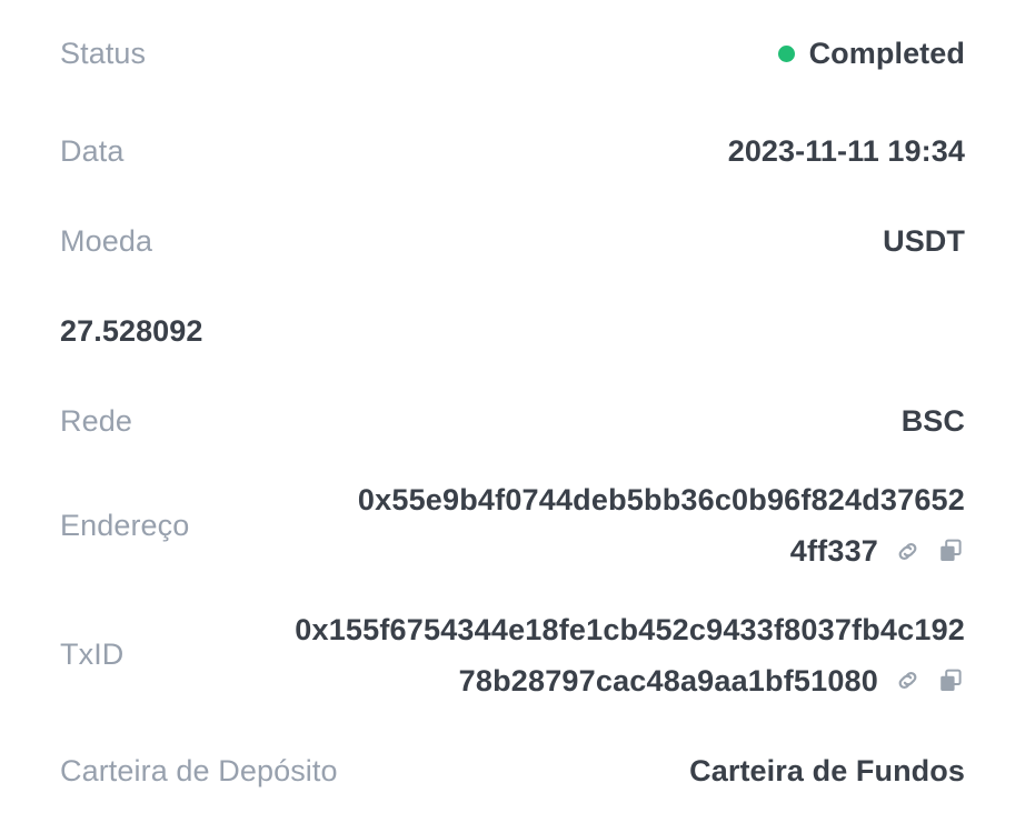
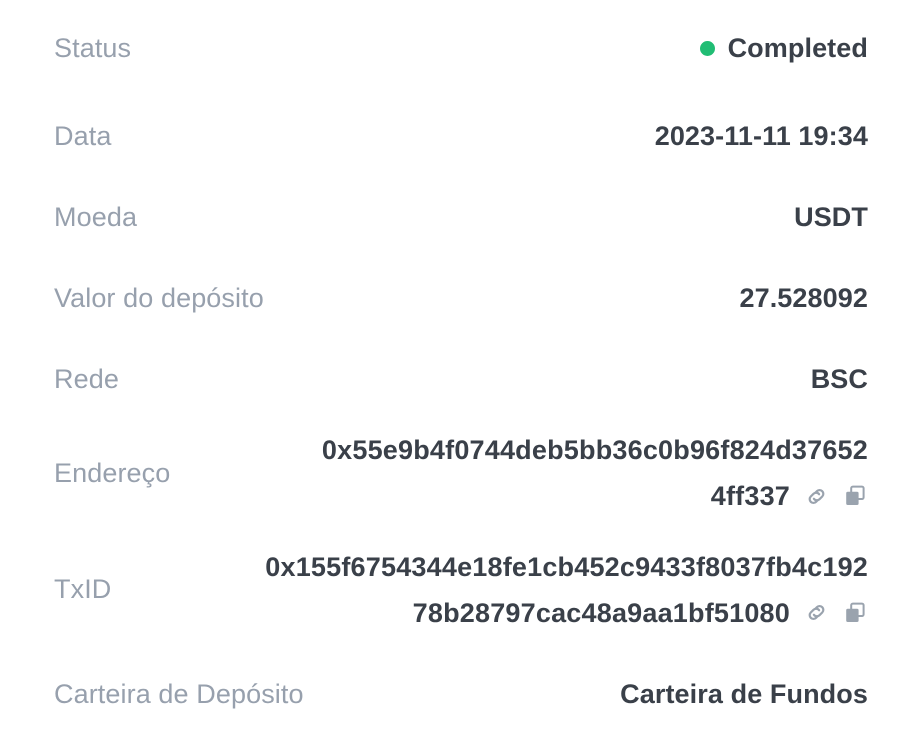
  Status
  Completed
  Data
  2023-11-11 19:34
  Moeda
  USDT
+ Valor do depósito
  27.528092
  Rede
  BSC
  Endereço
  0x55e9b4f0744deb5bb36c0b96f824d37652
  4ff337
  TxID
  0x155f6754344e18fe1cb452c9433f8037fb4c192
  78b28797cac48a9aa1bf51080
  Carteira de Depósito
  Carteira de Fundos
